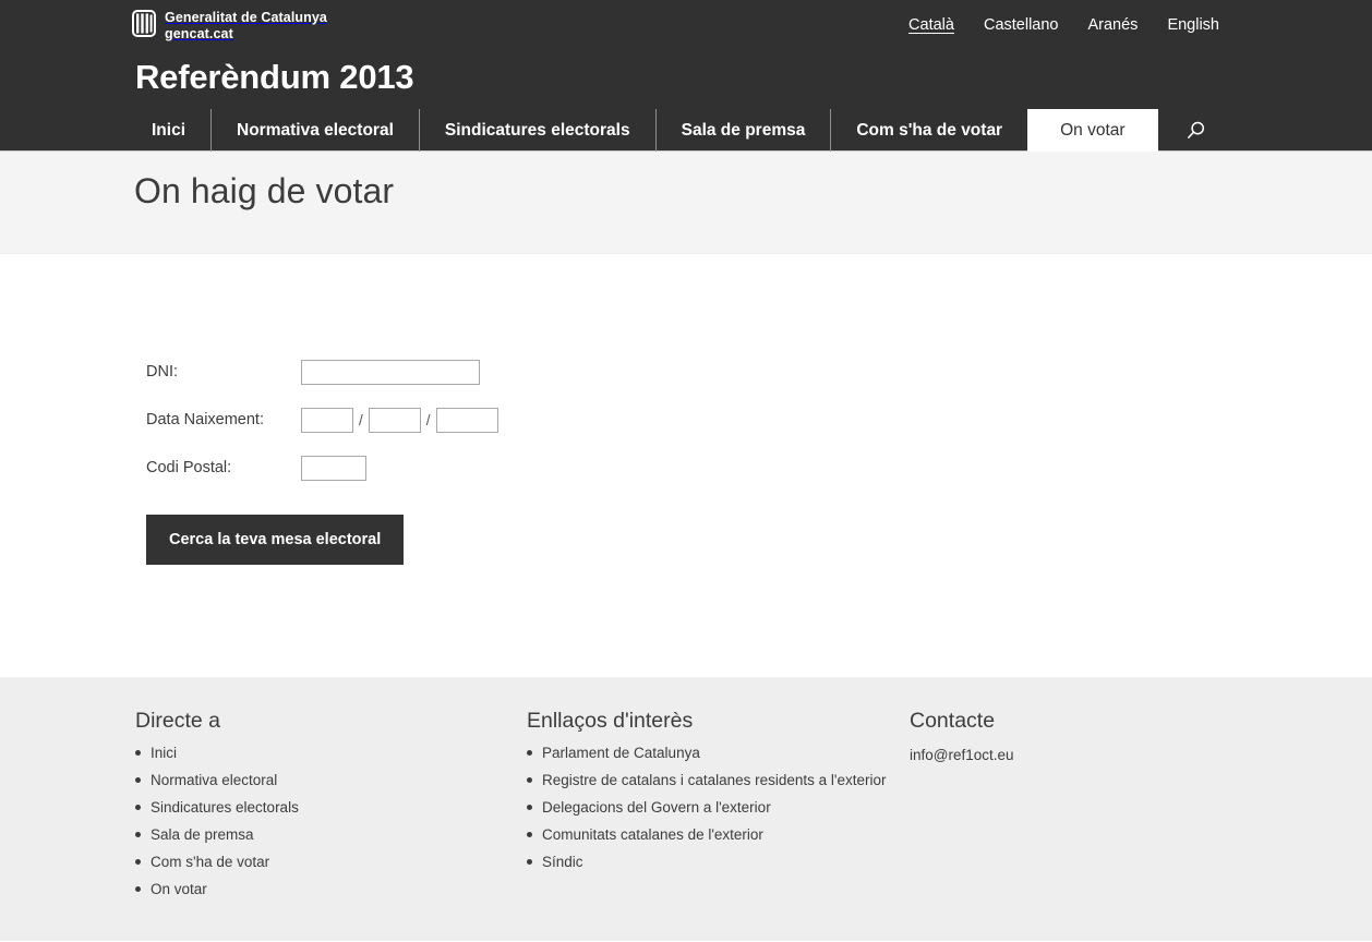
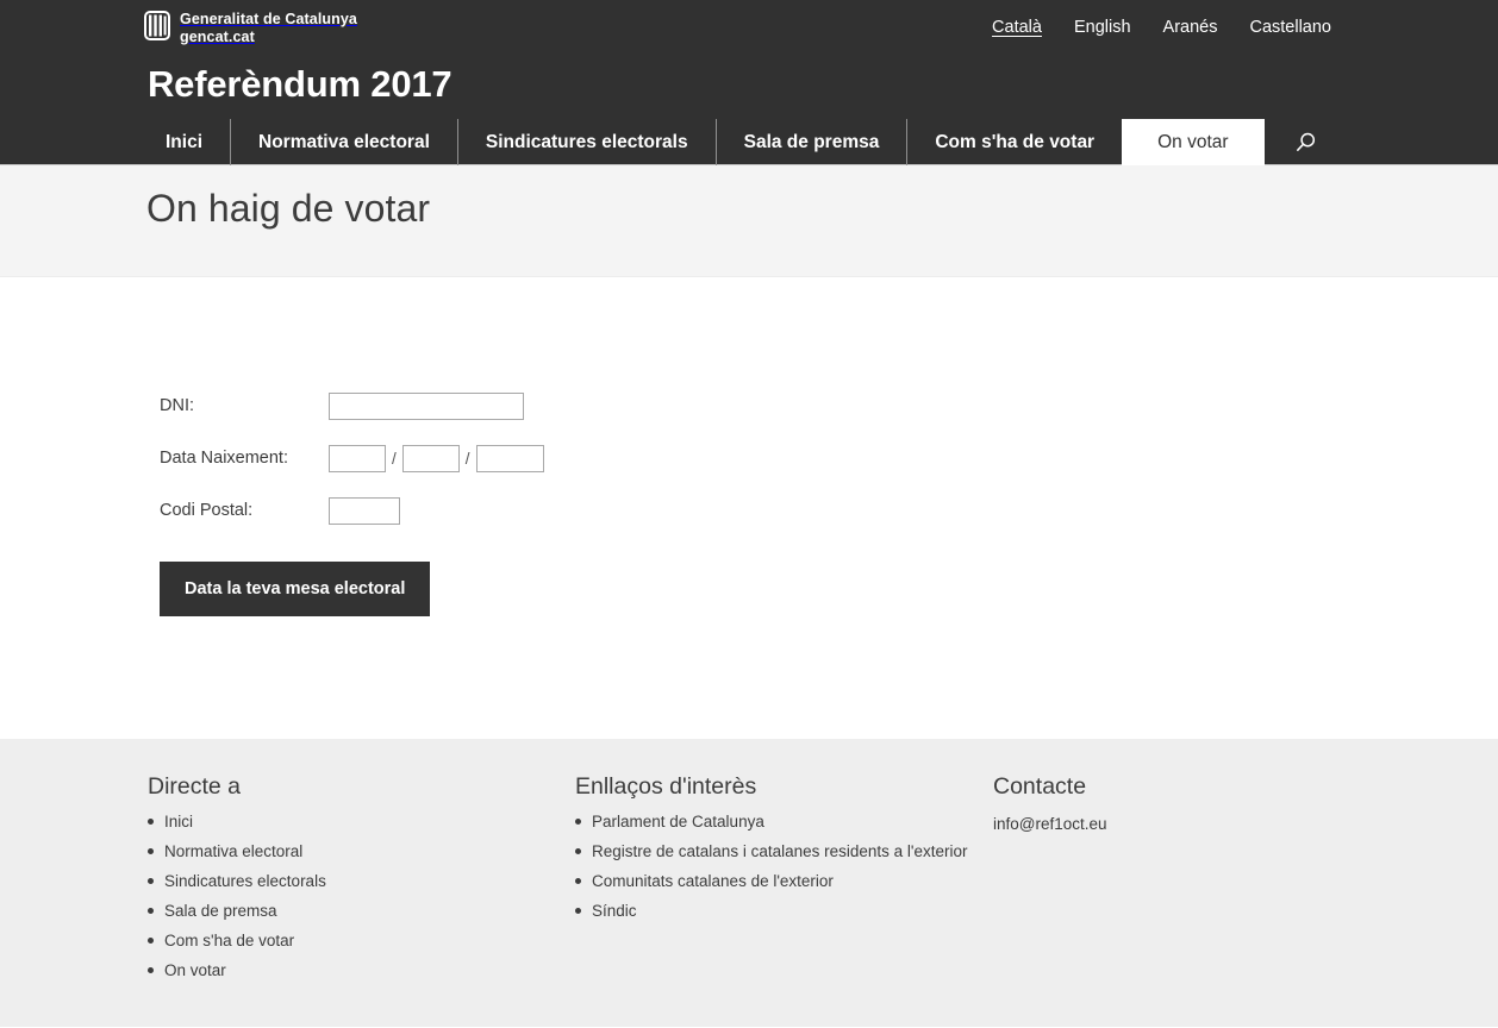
  Generalitat de Catalunya
  gencat.cat
  Català
- Castellano
+ English
  Aranés
- English
+ Castellano
- Referèndum 2013
+ Referèndum 2017
  Inici
  Normativa electoral
  Sindicatures electorals
  Sala de premsa
  Com s'ha de votar
  On votar
  On haig de votar
  DNI:
  Data Naixement:
  /
  /
  Codi Postal:
- Cerca la teva mesa electoral
+ Data la teva mesa electoral
  Directe a
  Inici
  Normativa electoral
  Sindicatures electorals
  Sala de premsa
  Com s'ha de votar
  On votar
  Enllaços d'interès
  Parlament de Catalunya
  Registre de catalans i catalanes residents a l'exterior
- Delegacions del Govern a l'exterior
  Comunitats catalanes de l'exterior
  Síndic
  Contacte
  info@ref1oct.eu
